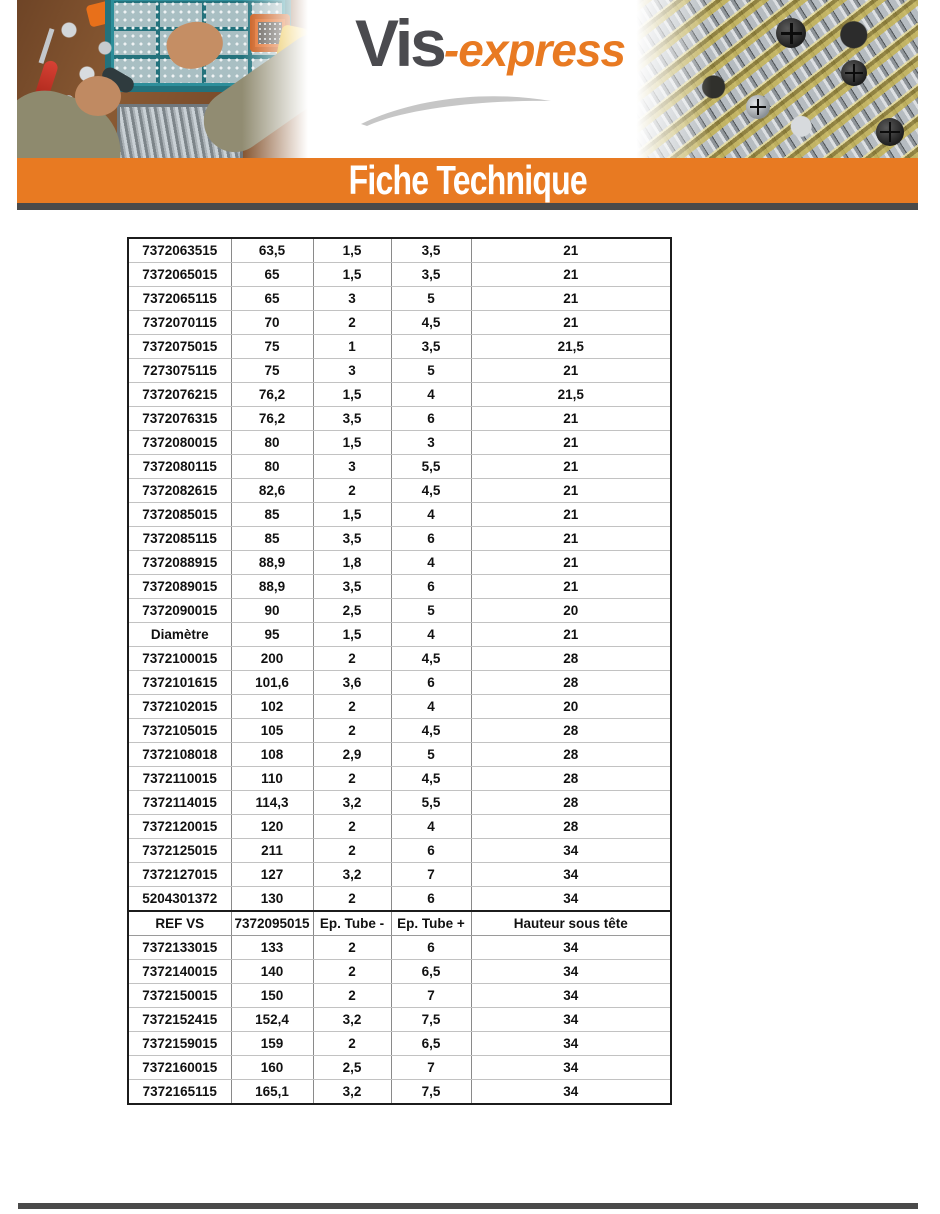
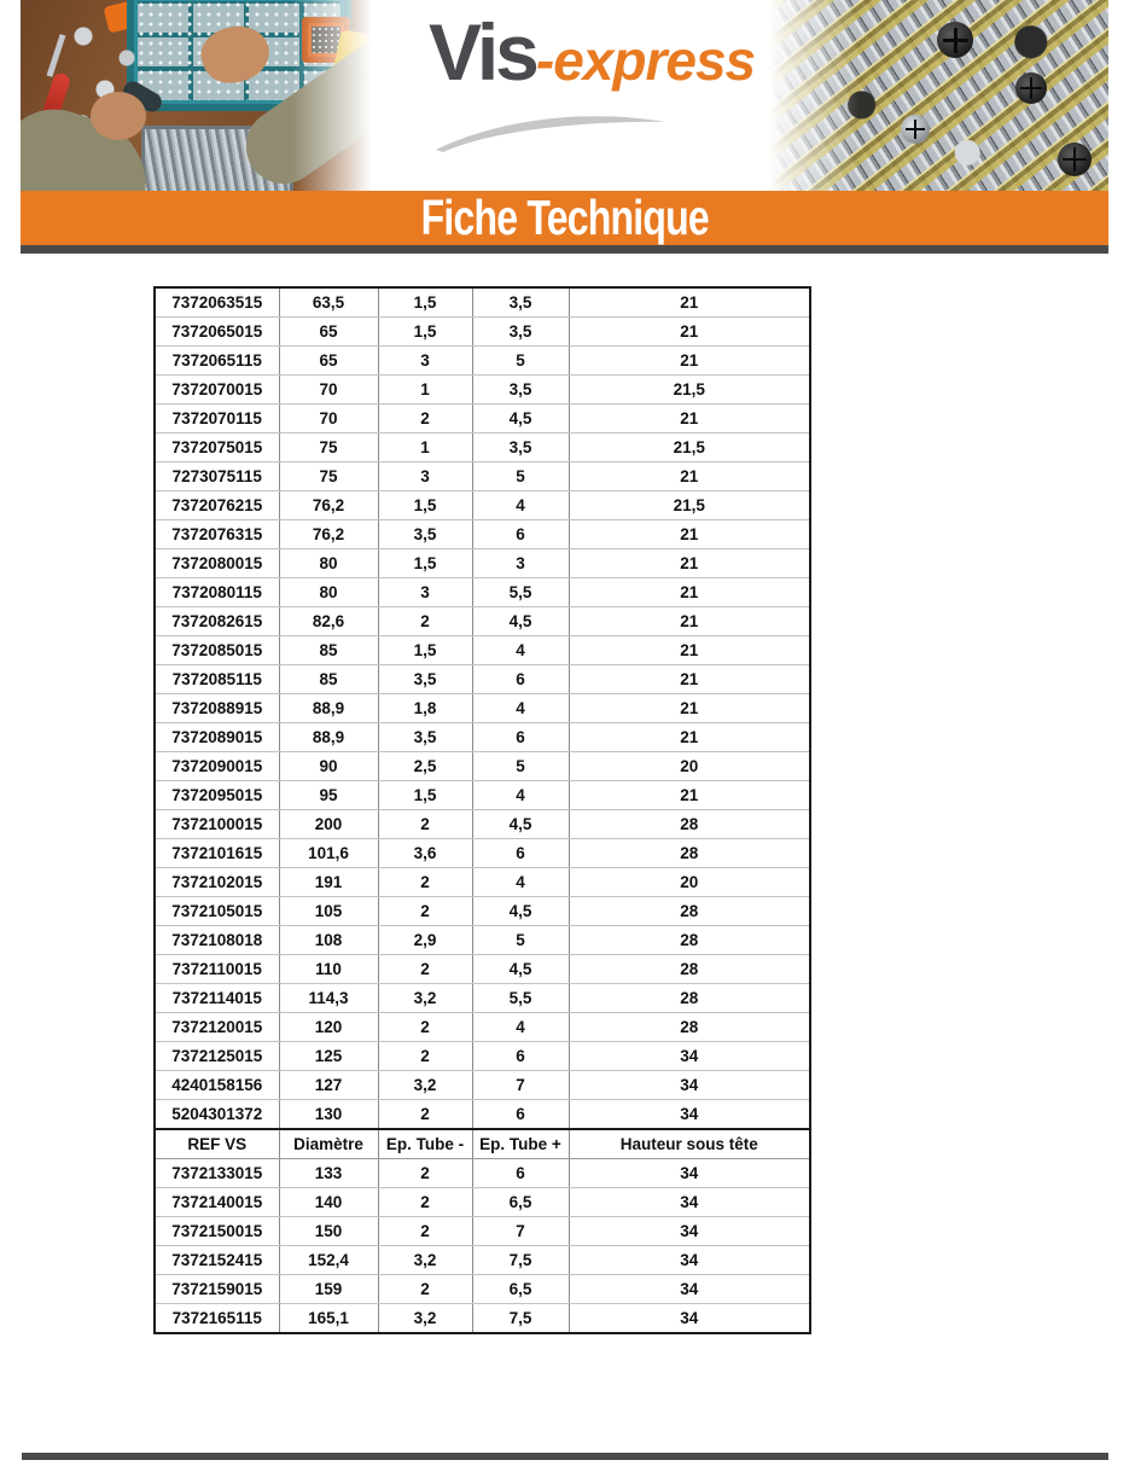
  Vis
  -express
  Fiche Technique
  7372063515	63,5	1,5	3,5	21
  7372065015	65	1,5	3,5	21
  7372065115	65	3	5	21
+ 7372070015	70	1	3,5	21,5
  7372070115	70	2	4,5	21
  7372075015	75	1	3,5	21,5
  7273075115	75	3	5	21
  7372076215	76,2	1,5	4	21,5
  7372076315	76,2	3,5	6	21
  7372080015	80	1,5	3	21
  7372080115	80	3	5,5	21
  7372082615	82,6	2	4,5	21
  7372085015	85	1,5	4	21
  7372085115	85	3,5	6	21
  7372088915	88,9	1,8	4	21
  7372089015	88,9	3,5	6	21
  7372090015	90	2,5	5	20
- Diamètre	95	1,5	4	21
+ 7372095015	95	1,5	4	21
  7372100015	200	2	4,5	28
  7372101615	101,6	3,6	6	28
- 7372102015	102	2	4	20
+ 7372102015	191	2	4	20
  7372105015	105	2	4,5	28
  7372108018	108	2,9	5	28
  7372110015	110	2	4,5	28
  7372114015	114,3	3,2	5,5	28
  7372120015	120	2	4	28
- 7372125015	211	2	6	34
+ 7372125015	125	2	6	34
- 7372127015	127	3,2	7	34
+ 4240158156	127	3,2	7	34
  5204301372	130	2	6	34
- REF VS	7372095015	Ep. Tube -	Ep. Tube +	Hauteur sous tête
+ REF VS	Diamètre	Ep. Tube -	Ep. Tube +	Hauteur sous tête
  7372133015	133	2	6	34
  7372140015	140	2	6,5	34
  7372150015	150	2	7	34
  7372152415	152,4	3,2	7,5	34
  7372159015	159	2	6,5	34
- 7372160015	160	2,5	7	34
  7372165115	165,1	3,2	7,5	34
